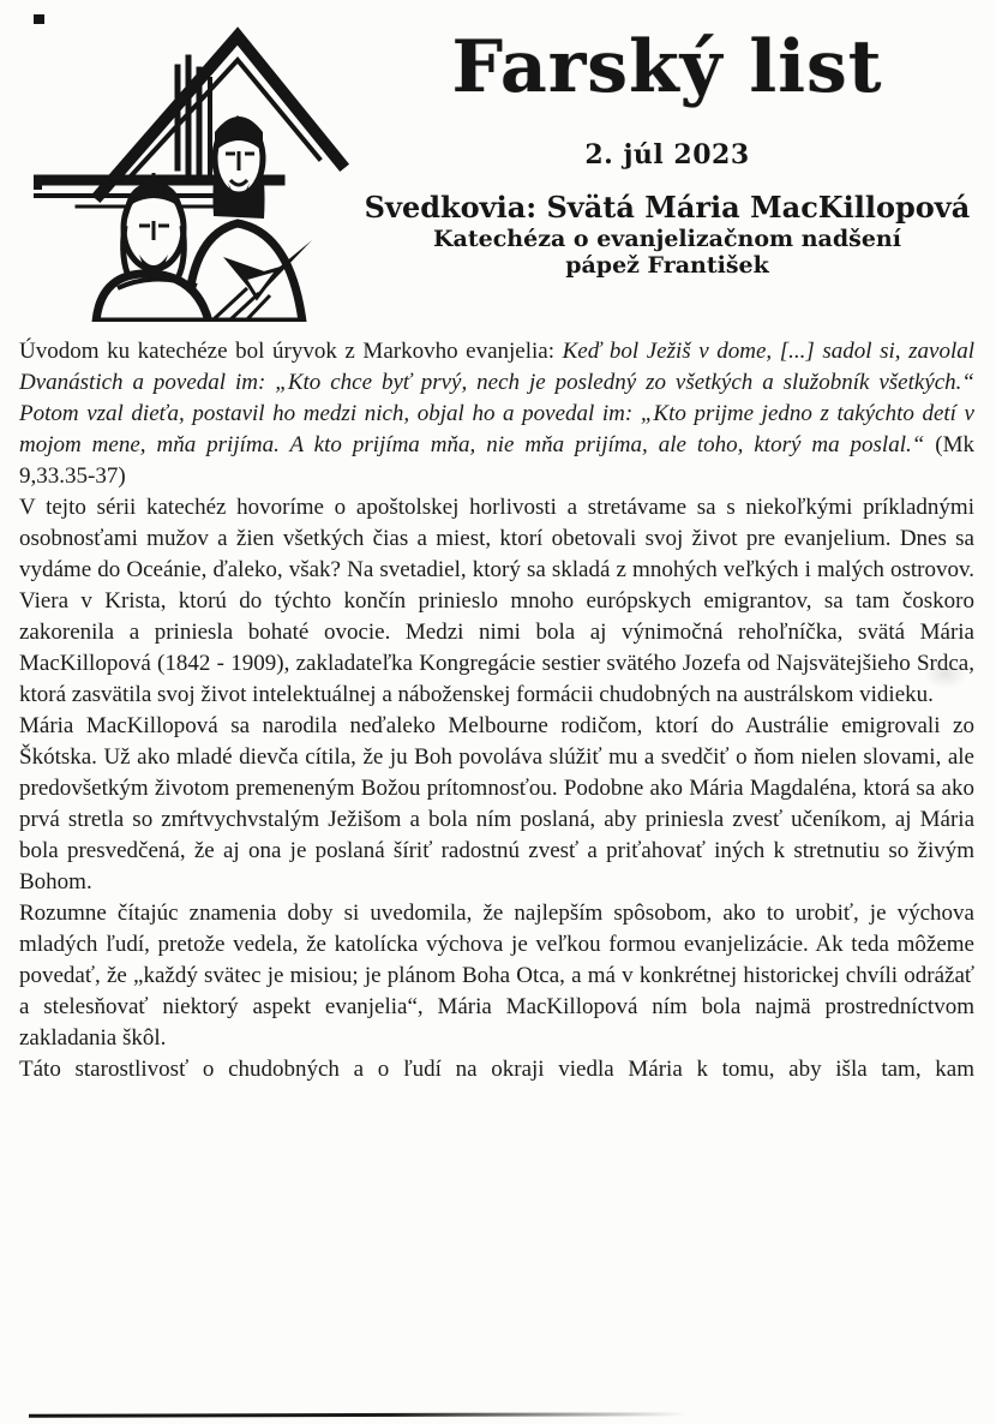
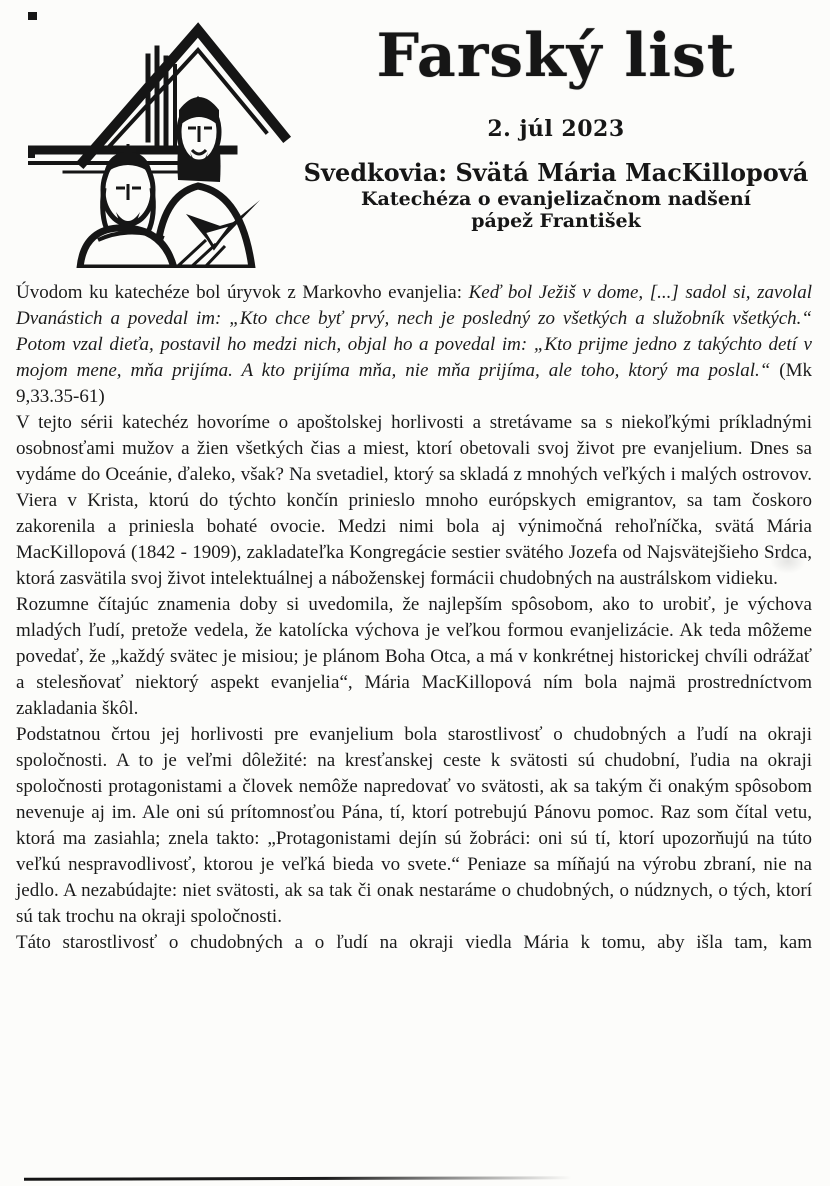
  Farský list
  2. júl 2023
  Svedkovia: Svätá Mária MacKillopová
  Katechéza o evanjelizačnom nadšení
  pápež František
- Úvodom ku katechéze bol úryvok z Markovho evanjelia: Keď bol Ježiš v dome, [...] sadol si, zavolal Dvanástich a povedal im: „Kto chce byť prvý, nech je posledný zo všetkých a služobník všetkých.“ Potom vzal dieťa, postavil ho medzi nich, objal ho a povedal im: „Kto prijme jedno z takýchto detí v mojom mene, mňa prijíma. A kto prijíma mňa, nie mňa prijíma, ale toho, ktorý ma poslal.“ (Mk 9,33.35-37)
+ Úvodom ku katechéze bol úryvok z Markovho evanjelia: Keď bol Ježiš v dome, [...] sadol si, zavolal Dvanástich a povedal im: „Kto chce byť prvý, nech je posledný zo všetkých a služobník všetkých.“ Potom vzal dieťa, postavil ho medzi nich, objal ho a povedal im: „Kto prijme jedno z takýchto detí v mojom mene, mňa prijíma. A kto prijíma mňa, nie mňa prijíma, ale toho, ktorý ma poslal.“ (Mk 9,33.35-61)
  V tejto sérii katechéz hovoríme o apoštolskej horlivosti a stretávame sa s niekoľkými príkladnými osobnosťami mužov a žien všetkých čias a miest, ktorí obetovali svoj život pre evanjelium. Dnes sa vydáme do Oceánie, ďaleko, však? Na svetadiel, ktorý sa skladá z mnohých veľkých i malých ostrovov. Viera v Krista, ktorú do týchto končín prinieslo mnoho európskych emigrantov, sa tam čoskoro zakorenila a priniesla bohaté ovocie. Medzi nimi bola aj výnimočná rehoľníčka, svätá Mária MacKillopová (1842 - 1909), zakladateľka Kongregácie sestier svätého Jozefa od Najsvätejšieho, ktorá zasvätila svoj život intelektuálnej a náboženskej formácii chudobných na austrálskom vidieku.
- Mária MacKillopová sa narodila neďaleko Melbourne rodičom, ktorí do Austrálie emigrovali zo Škótska. Už ako mladé dievča cítila, že ju Boh povoláva slúžiť mu a svedčiť o ňom nielen slovami, ale predovšetkým životom premeneným Božou prítomnosťou. Podobne ako Mária Magdaléna, ktorá sa ako prvá stretla so zmŕtvychvstalým Ježišom a bola ním poslaná, aby priniesla zvesť učeníkom, aj Mária bola presvedčená, že aj ona je poslaná šíriť radostnú zvesť a priťahovať iných k stretnutiu so živým Bohom.
  Rozumne čítajúc znamenia doby si uvedomila, že najlepším spôsobom, ako to urobiť, je výchova mladých ľudí, pretože vedela, že katolícka výchova je veľkou formou evanjelizácie. Ak teda môžeme povedať, že „každý svätec je misiou; je plánom Boha Otca, a má v konkrétnej historickej chvíli odrážať a stelesňovať niektorý aspekt evanjelia“, Mária MacKillopová ním bola najmä prostredníctvom zakladania škôl.
+ Podstatnou črtou jej horlivosti pre evanjelium bola starostlivosť o chudobných a ľudí na okraji spoločnosti. A to je veľmi dôležité: na kresťanskej ceste k svätosti sú chudobní, ľudia na okraji spoločnosti protagonistami a človek nemôže napredovať vo svätosti, ak sa takým či onakým spôsobom nevenuje aj im. Ale oni sú prítomnosťou Pána, tí, ktorí potrebujú Pánovu pomoc. Raz som čítal vetu, ktorá ma zasiahla; znela takto: „Protagonistami dejín sú žobráci: oni sú tí, ktorí upozorňujú na túto veľkú nespravodlivosť, ktorou je veľká bieda vo svete.“ Peniaze sa míňajú na výrobu zbraní, nie na jedlo. A nezabúdajte: niet svätosti, ak sa tak či onak nestaráme o chudobných, o núdznych, o tých, ktorí sú tak trochu na okraji spoločnosti.
  Táto starostlivosť o chudobných a o ľudí na okraji viedla Mária k tomu, aby išla tam, kam
